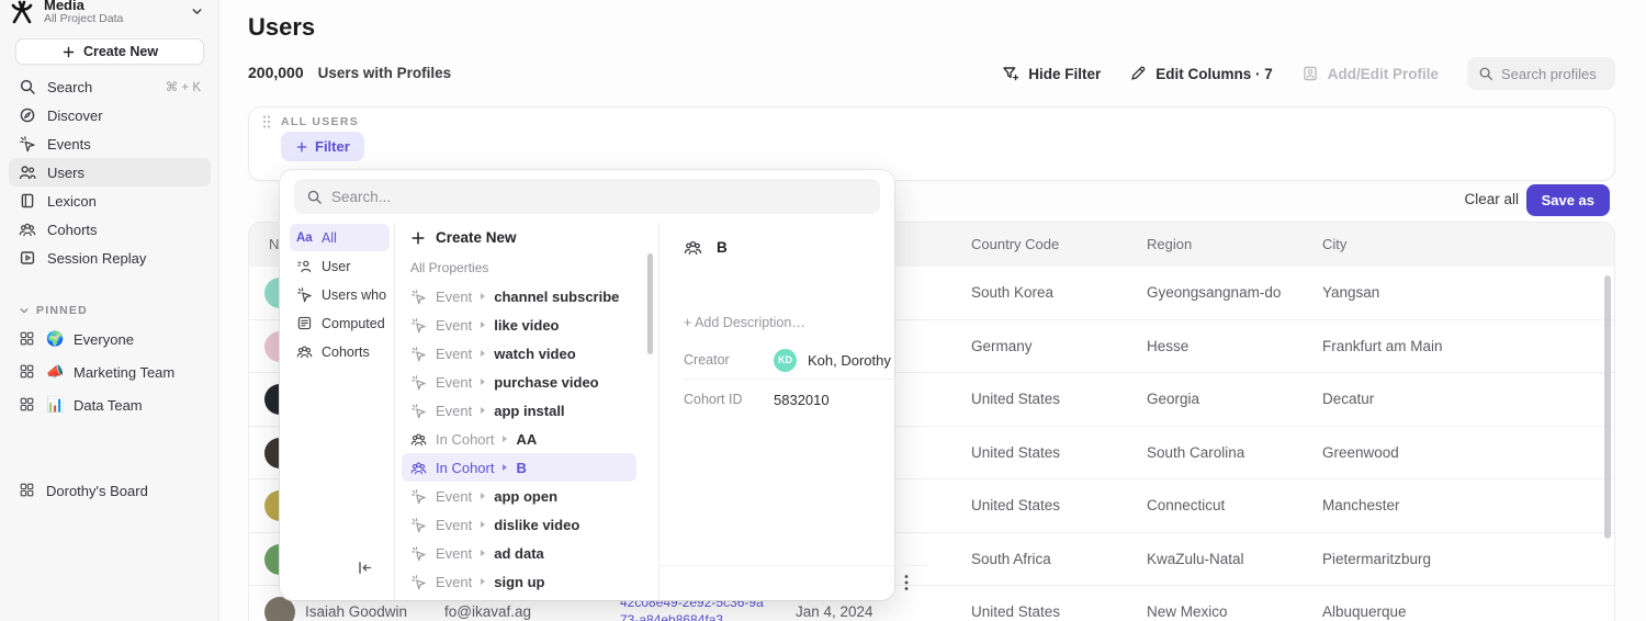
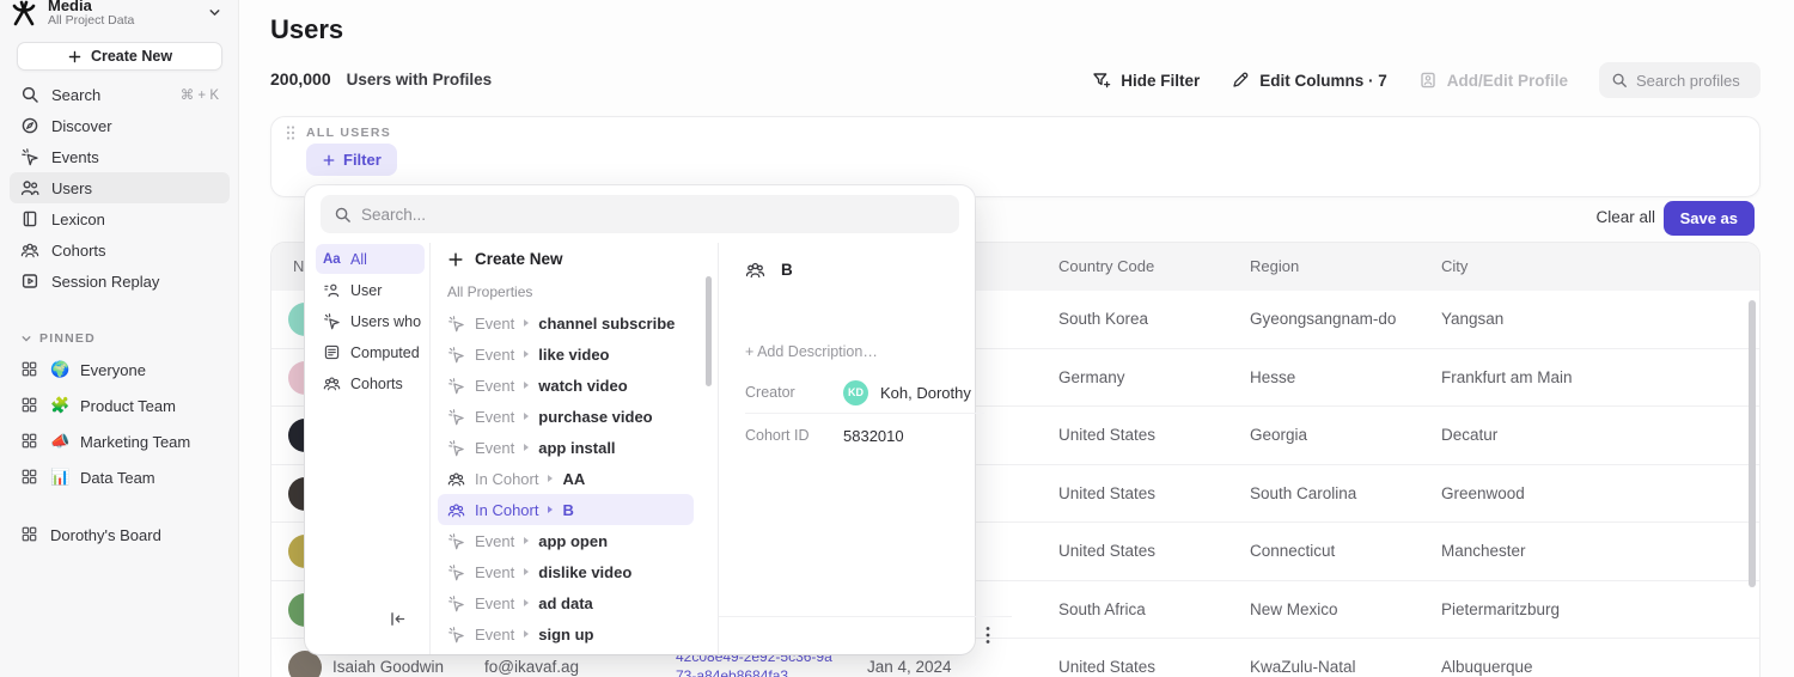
  Media
  All Project Data
  Create New
  Search
  ⌘ + K
  Discover
  Events
  Users
  Lexicon
  Cohorts
  Session Replay
  PINNED
  🌍
  Everyone
+ 🧩
+ Product Team
  📣
  Marketing Team
  📊
  Data Team
  Dorothy's Board
  Users
  200,000
  Users with Profiles
  Hide Filter
  Edit Columns · 7
  Add/Edit Profile
  Search profiles
  ALL USERS
  Filter
  Clear all
  Save as
  Country Code
  Region
  City
  South Korea
  Gyeongsangnam-do
  Yangsan
  Germany
  Hesse
  Frankfurt am Main
  United States
  Georgia
  Decatur
  United States
  South Carolina
  Greenwood
  United States
  Connecticut
  Manchester
  South Africa
- KwaZulu-Natal
+ New Mexico
  Pietermaritzburg
  Isaiah Goodwin
  fo@ikavaf.ag
  42c08e49-2e92-5c36-9a73-a84eb8684fa3
  Jan 4, 2024
  United States
- New Mexico
+ KwaZulu-Natal
  Albuquerque
  Search...
  Aa
  All
  User
  Computed
  Cohorts
  Create New
  All Properties
  Event
  channel subscribe
  Event
  like video
  Event
  watch video
  Event
  purchase video
  Event
  app install
  In Cohort
  AA
  In Cohort
  B
  Event
  app open
  Event
  dislike video
  Event
  ad data
  Event
  sign up
  B
  + Add Description…
  Creator
  KD
  Koh, Dorothy
  Cohort ID
  5832010
